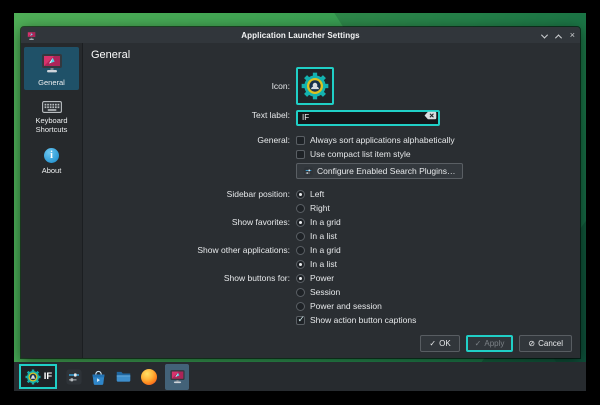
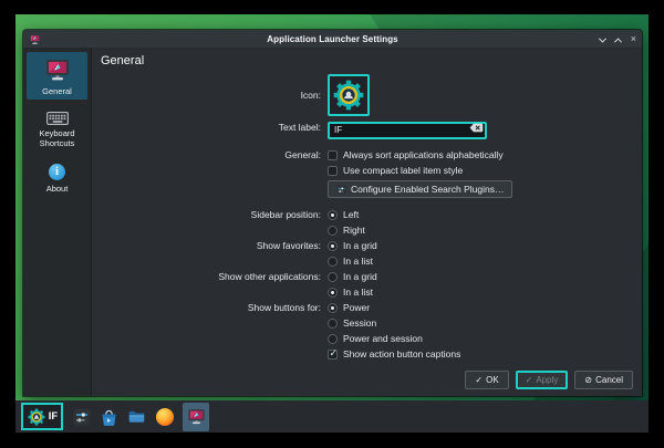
  Application Launcher Settings
  ×
  General
  Keyboard Shortcuts
  i
  About
  General
  Icon:
  Text label:
  IF
  General:
  Always sort applications alphabetically
- Use compact list item style
+ Use compact label item style
  Configure Enabled Search Plugins…
  Sidebar position:
  Left
  Right
  Show favorites:
  In a grid
  In a list
  Show other applications:
  In a grid
  In a list
  Show buttons for:
  Power
  Session
  Power and session
  Show action button captions
  ✓
  OK
  ✓
  Apply
  ⊘
  Cancel
  IF
